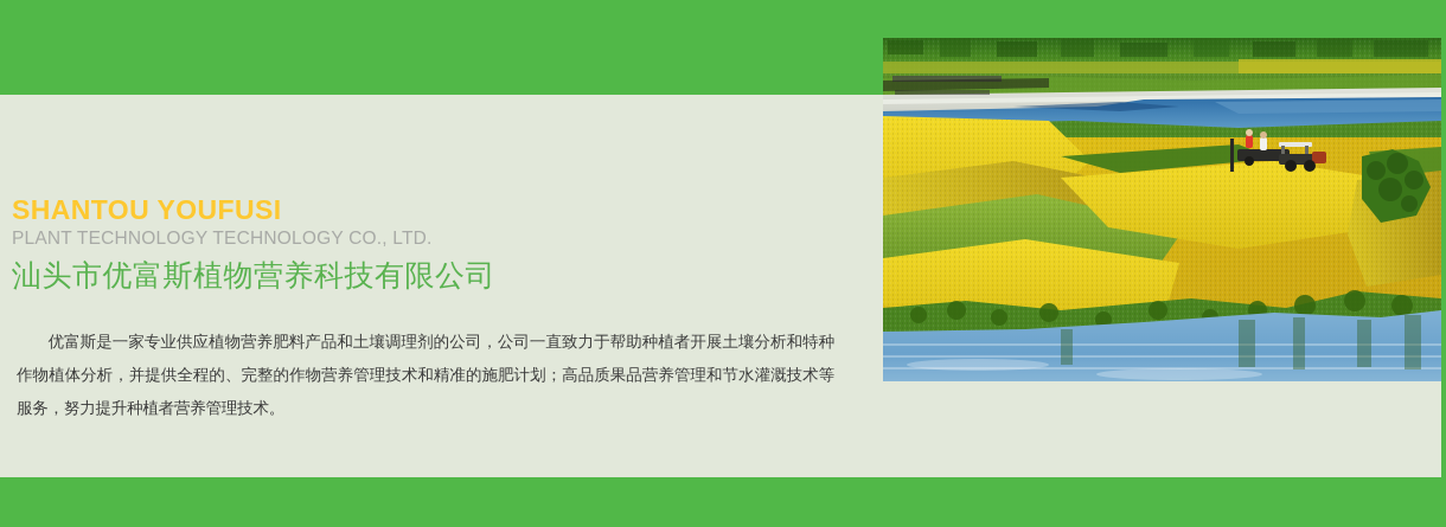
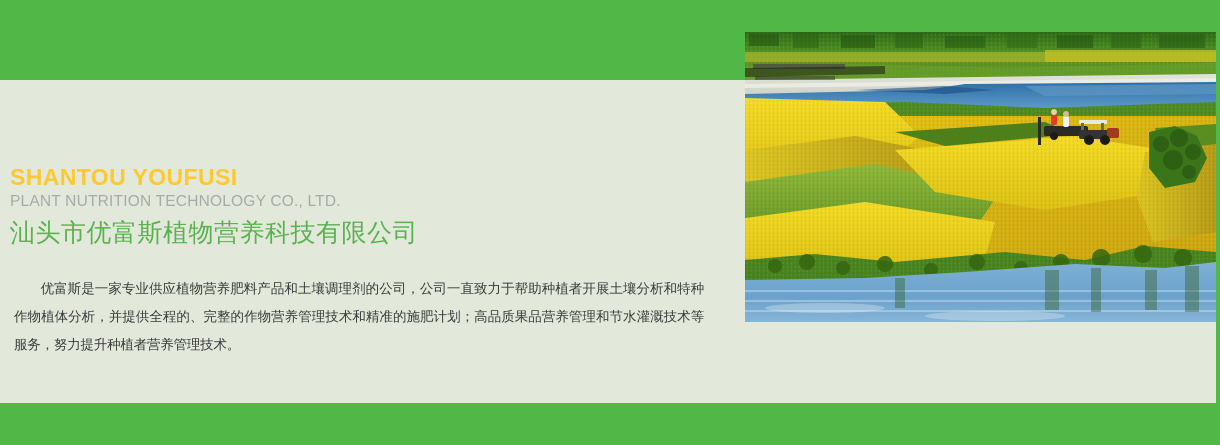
  SHANTOU YOUFUSI
- PLANT TECHNOLOGY TECHNOLOGY CO., LTD.
+ PLANT NUTRITION TECHNOLOGY CO., LTD.
  汕头市优富斯植物营养科技有限公司
  优富斯是一家专业供应植物营养肥料产品和土壤调理剂的公司，公司一直致力于帮助种植者开展土壤分析和特种作物植体分析，并提供全程的、完整的作物营养管理技术和精准的施肥计划；高品质果品营养管理和节水灌溉技术等服务，努力提升种植者营养管理技术。
